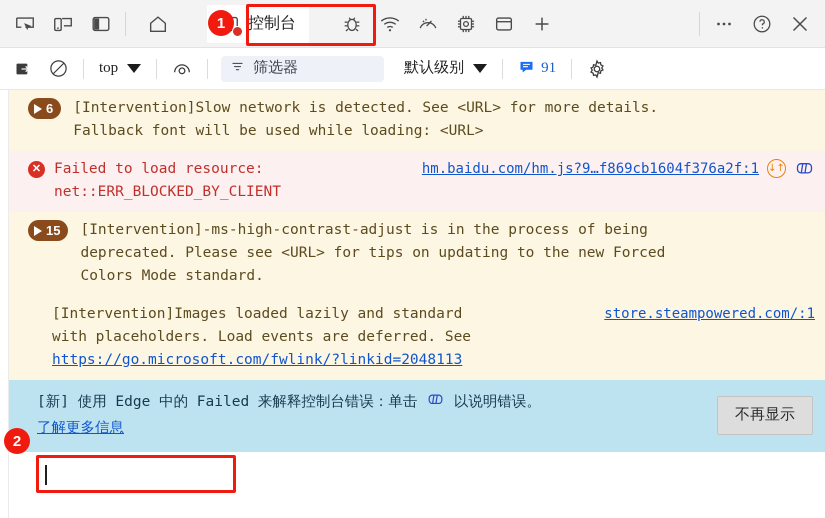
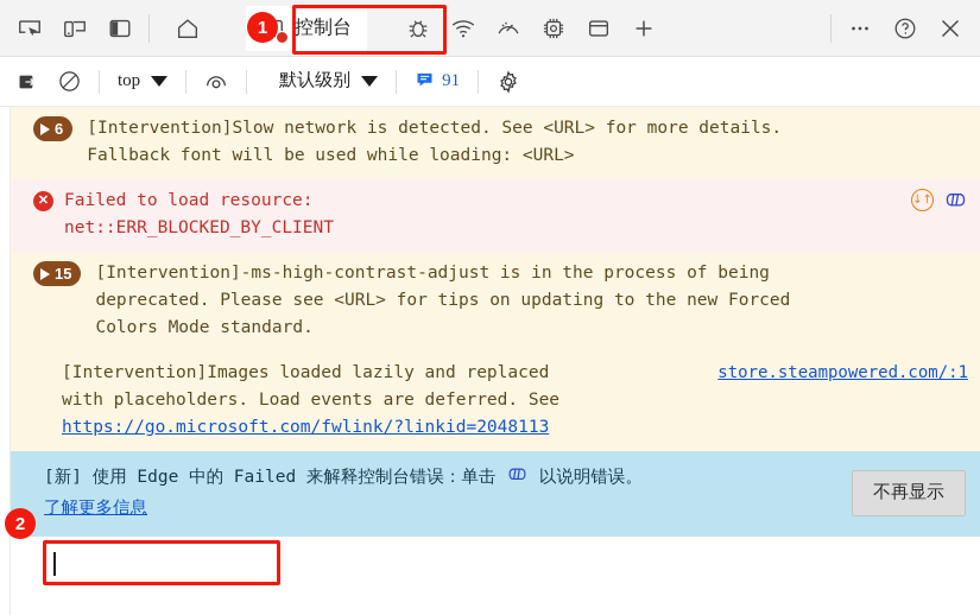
  控制台
  top
- 筛选器
  默认级别
  91
  6
  [Intervention]Slow network is detected. See <URL> for more details.
  Fallback font will be used while loading: <URL>
  ✕
  Failed to load resource:
  net::ERR_BLOCKED_BY_CLIENT
- hm.baidu.com/hm.js?9…f869cb1604f376a2f:1
  ↓↑
  15
  [Intervention]-ms-high-contrast-adjust is in the process of being
  deprecated. Please see <URL> for tips on updating to the new Forced
  Colors Mode standard.
- [Intervention]Images loaded lazily and standard
+ [Intervention]Images loaded lazily and replaced
  with placeholders. Load events are deferred. See
  https://go.microsoft.com/fwlink/?linkid=2048113
  store.steampowered.com/:1
  [新] 使用 Edge 中的 Failed 来解释控制台错误：单击 以说明错误。
  了解更多信息
  不再显示
  1
  2
